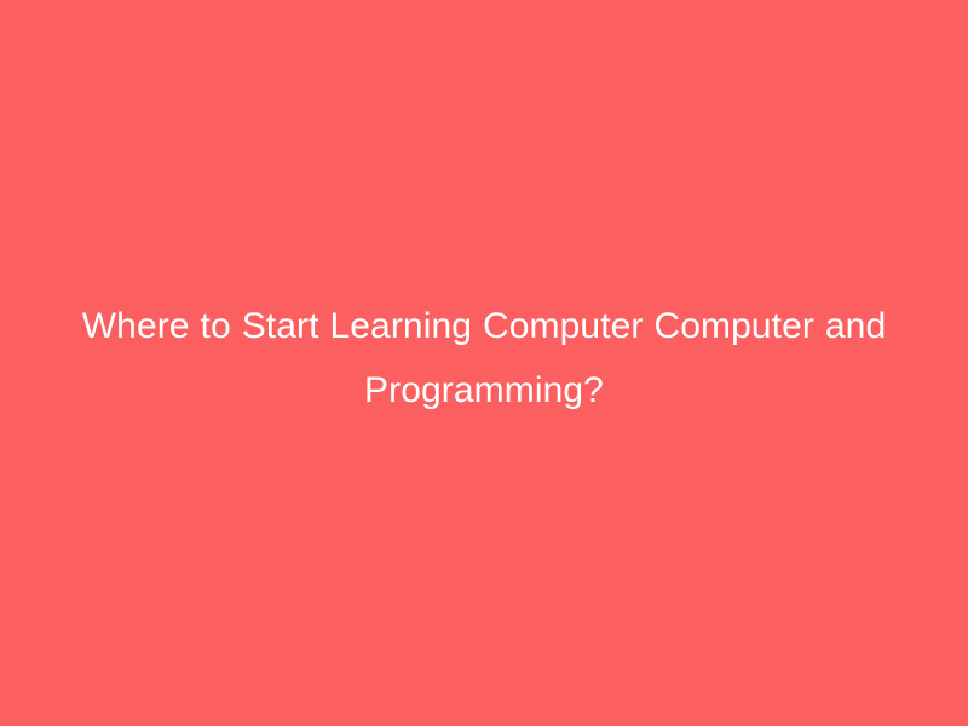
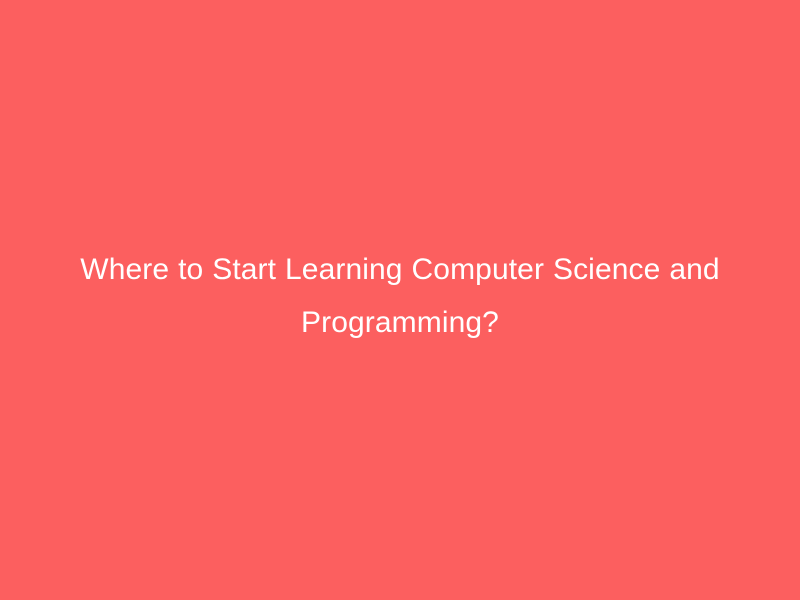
- Where to Start Learning Computer Computer and Programming?
+ Where to Start Learning Computer Science and Programming?
